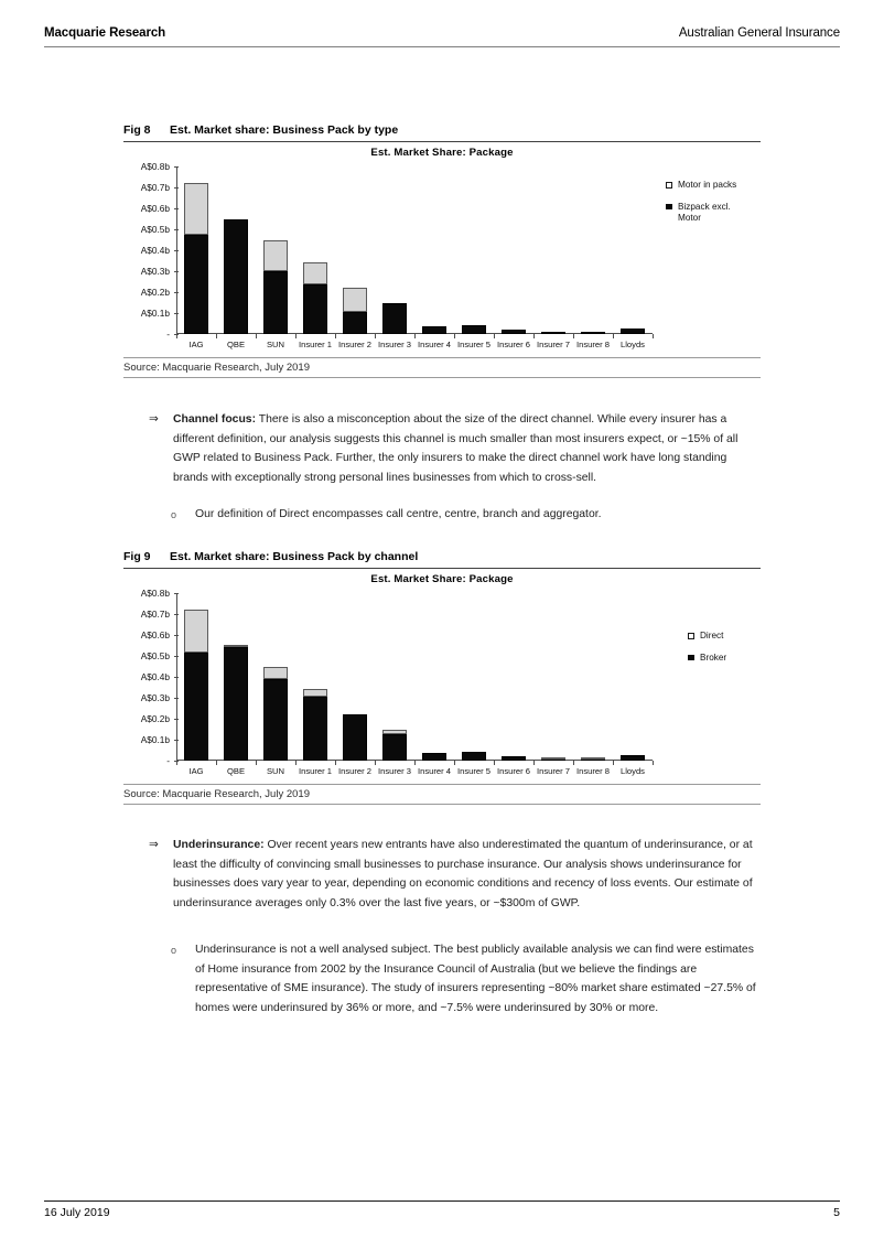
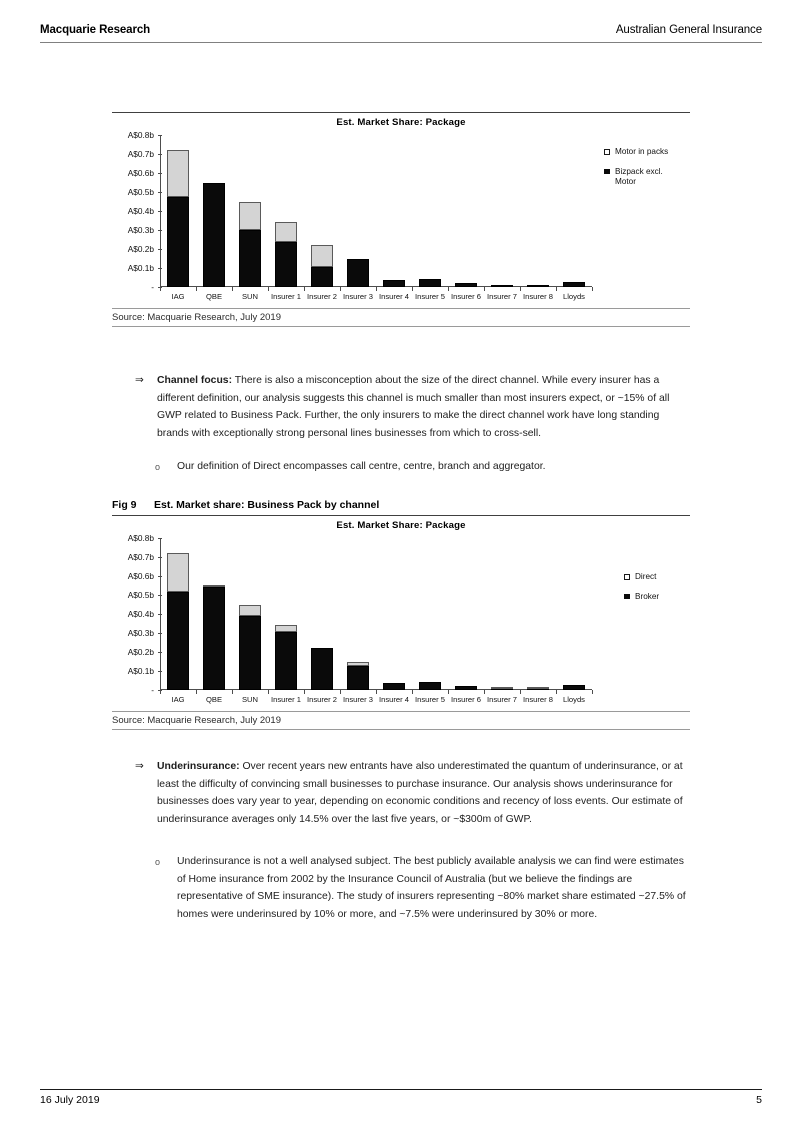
  Macquarie Research
  Australian General Insurance
- Fig 8 Est. Market share: Business Pack by type
  Est. Market Share: Package
  A$0.8b
  A$0.7b
  A$0.6b
  A$0.5b
  A$0.4b
  A$0.3b
  A$0.2b
  A$0.1b
  -
  IAG
  QBE
  SUN
  Insurer 1
  Insurer 2
  Insurer 3
  Insurer 4
  Insurer 5
  Insurer 6
  Insurer 7
  Insurer 8
  Lloyds
  Motor in packs
  Bizpack excl.
  Motor
  Source: Macquarie Research, July 2019
  ⇒
  Channel focus: There is also a misconception about the size of the direct channel. While every insurer has a different definition, our analysis suggests this channel is much smaller than most insurers expect, or ~15% of all GWP related to Business Pack. Further, the only insurers to make the direct channel work have long standing brands with exceptionally strong personal lines businesses from which to cross-sell.
  o
  Our definition of Direct encompasses call centre, centre, branch and aggregator.
  Fig 9 Est. Market share: Business Pack by channel
  Est. Market Share: Package
  A$0.8b
  A$0.7b
  A$0.6b
  A$0.5b
  A$0.4b
  A$0.3b
  A$0.2b
  A$0.1b
  -
  IAG
  QBE
  SUN
  Insurer 1
  Insurer 2
  Insurer 3
  Insurer 4
  Insurer 5
  Insurer 6
  Insurer 7
  Insurer 8
  Lloyds
  Direct
  Broker
  Source: Macquarie Research, July 2019
  ⇒
- Underinsurance: Over recent years new entrants have also underestimated the quantum of underinsurance, or at least the difficulty of convincing small businesses to purchase insurance. Our analysis shows underinsurance for businesses does vary year to year, depending on economic conditions and recency of loss events. Our estimate of underinsurance averages only 0.3% over the last five years, or ~$300m of GWP.
+ Underinsurance: Over recent years new entrants have also underestimated the quantum of underinsurance, or at least the difficulty of convincing small businesses to purchase insurance. Our analysis shows underinsurance for businesses does vary year to year, depending on economic conditions and recency of loss events. Our estimate of underinsurance averages only 14.5% over the last five years, or ~$300m of GWP.
  o
- Underinsurance is not a well analysed subject. The best publicly available analysis we can find were estimates of Home insurance from 2002 by the Insurance Council of Australia (but we believe the findings are representative of SME insurance). The study of insurers representing ~80% market share estimated ~27.5% of homes were underinsured by 36% or more, and ~7.5% were underinsured by 30% or more.
+ Underinsurance is not a well analysed subject. The best publicly available analysis we can find were estimates of Home insurance from 2002 by the Insurance Council of Australia (but we believe the findings are representative of SME insurance). The study of insurers representing ~80% market share estimated ~27.5% of homes were underinsured by 10% or more, and ~7.5% were underinsured by 30% or more.
  16 July 2019
  5
